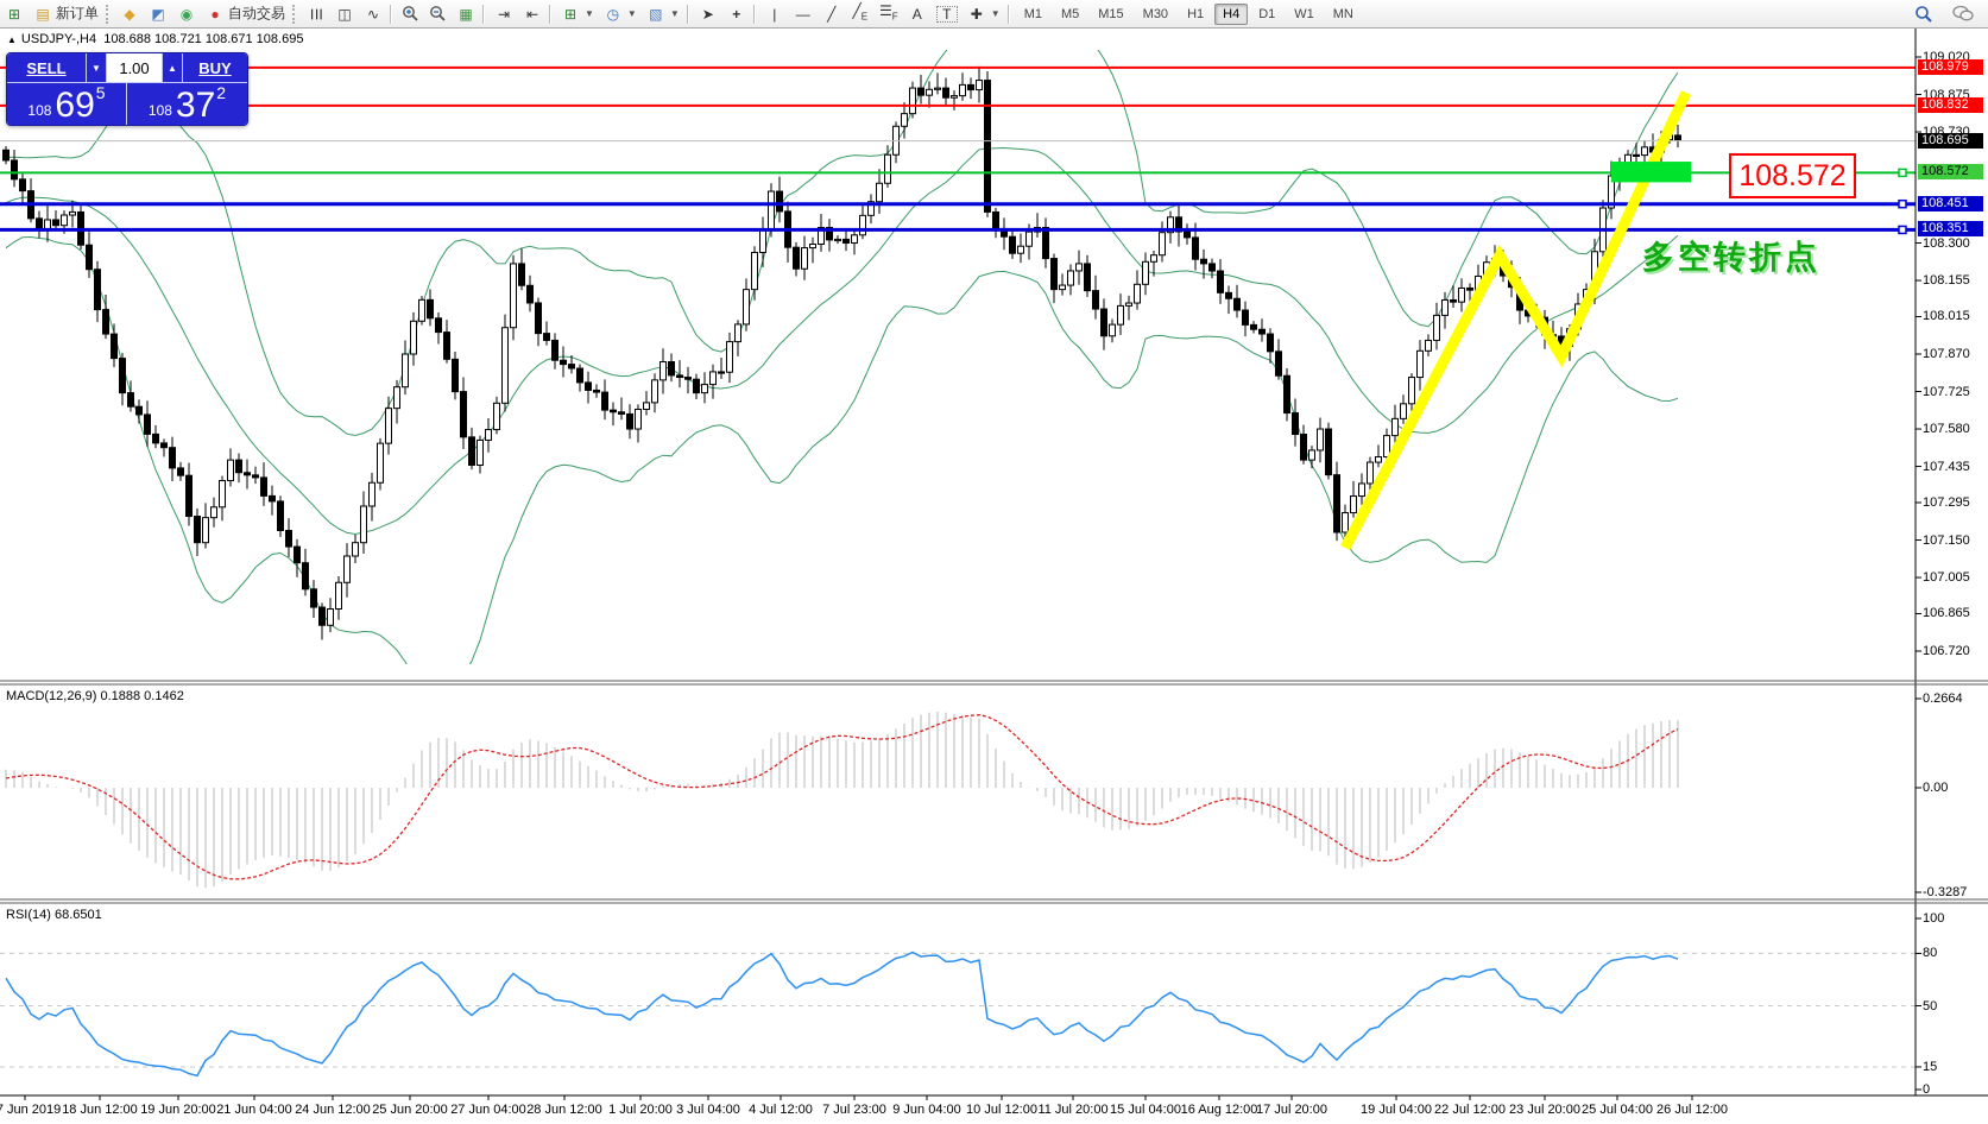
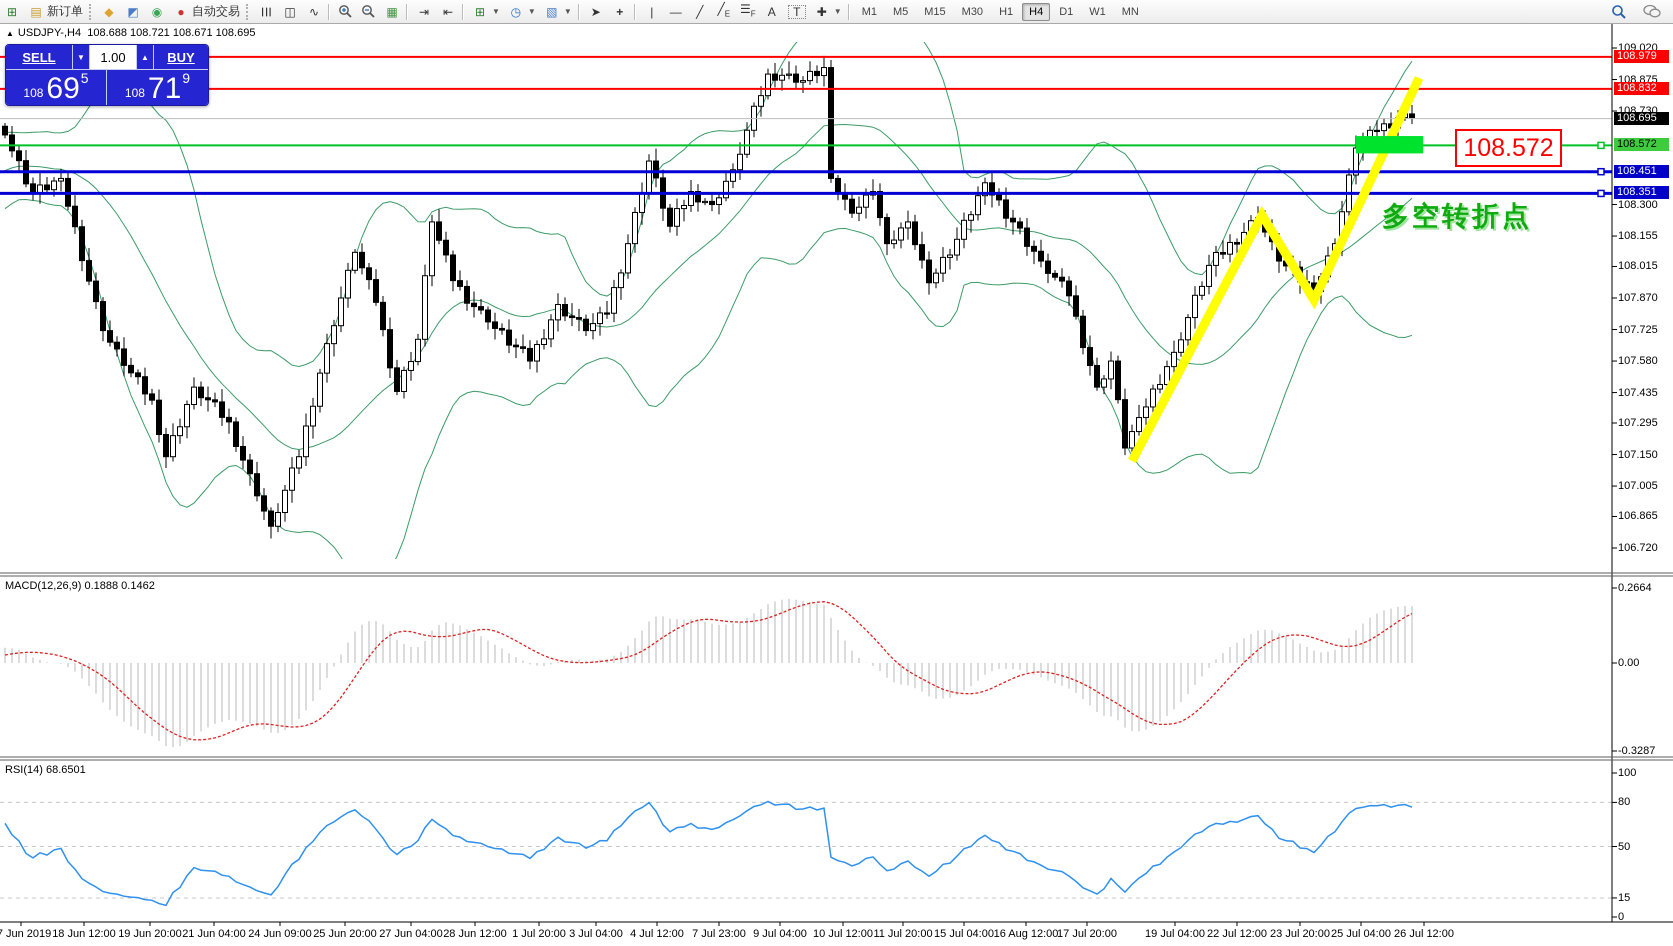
  ⊞
  ▤
  新订单
  ◆
  ◩
  ◉
  ●
  自动交易
  ◫
  ∿
  ▦
  ⇥
  ⇤
  ⊞
  ▼
  ◷
  ▼
  ▧
  ▼
  ➤
  +
  |
  —
  ╱
  ╱E
  ☰F
  A
  T
  ✚
  ▼
  M1
  M5
  M15
  M30
  H1
  H4
  D1
  W1
  MN
  ▲ USDJPY-,H4 108.688 108.721 108.671 108.695
  SELL
  ▼
  1.00
  ▲
  BUY
  108
  69
  5
  108
- 37
+ 71
- 2
+ 9
  MACD(12,26,9) 0.1888 0.1462
  RSI(14) 68.6501
  108.572
  多空转折点
  109.020
  108.875
  108.300
  108.155
  108.015
  107.870
  107.725
  107.580
  107.435
  107.295
  107.150
  107.005
  106.865
  106.720
  108.979
  108.832
  108.695
  108.572
  108.451
  108.351
  Jun 2019
  18 Jun 12:00
  19 Jun 20:00
  21 Jun 04:00
- 24 Jun 12:00
+ 24 Jun 09:00
  25 Jun 20:00
  27 Jun 04:00
  28 Jun 12:00
  1 Jul 20:00
  3 Jul 04:00
  4 Jul 12:00
  7 Jul 23:00
- 9 Jun 04:00
+ 9 Jul 04:00
  10 Jul 12:00
  11 Jul 20:00
  15 Jul 04:00
  16 Aug 12:00
  17 Jul 20:00
  19 Jul 04:00
  22 Jul 12:00
  23 Jul 20:00
  25 Jul 04:00
  26 Jul 12:00
  0.2664
  0.00
  -0.3287
  100
  80
  50
  15
  0
